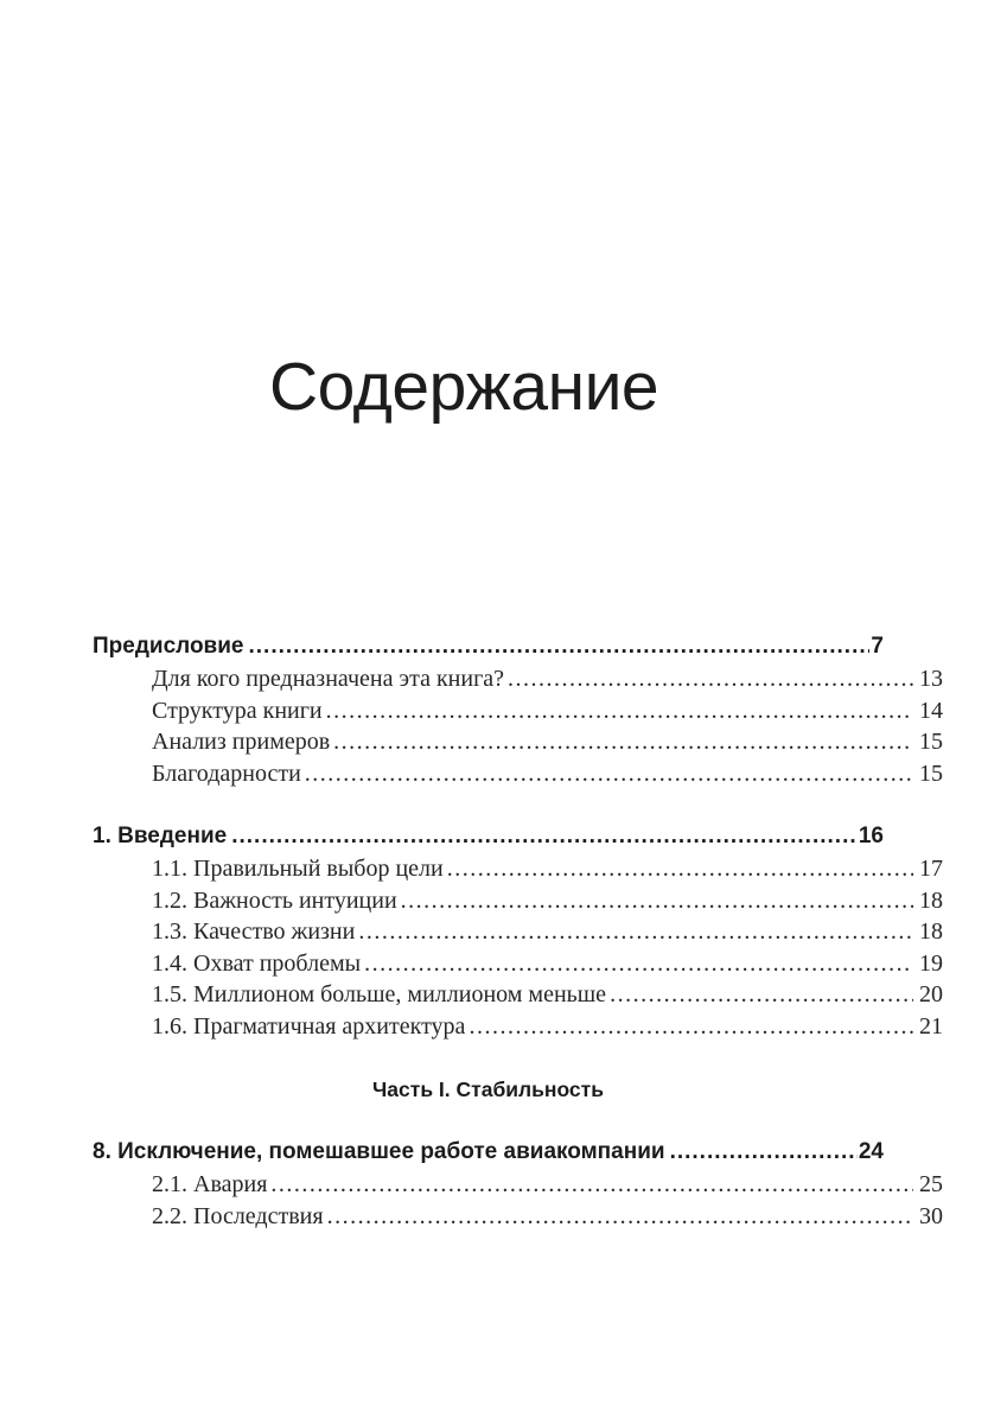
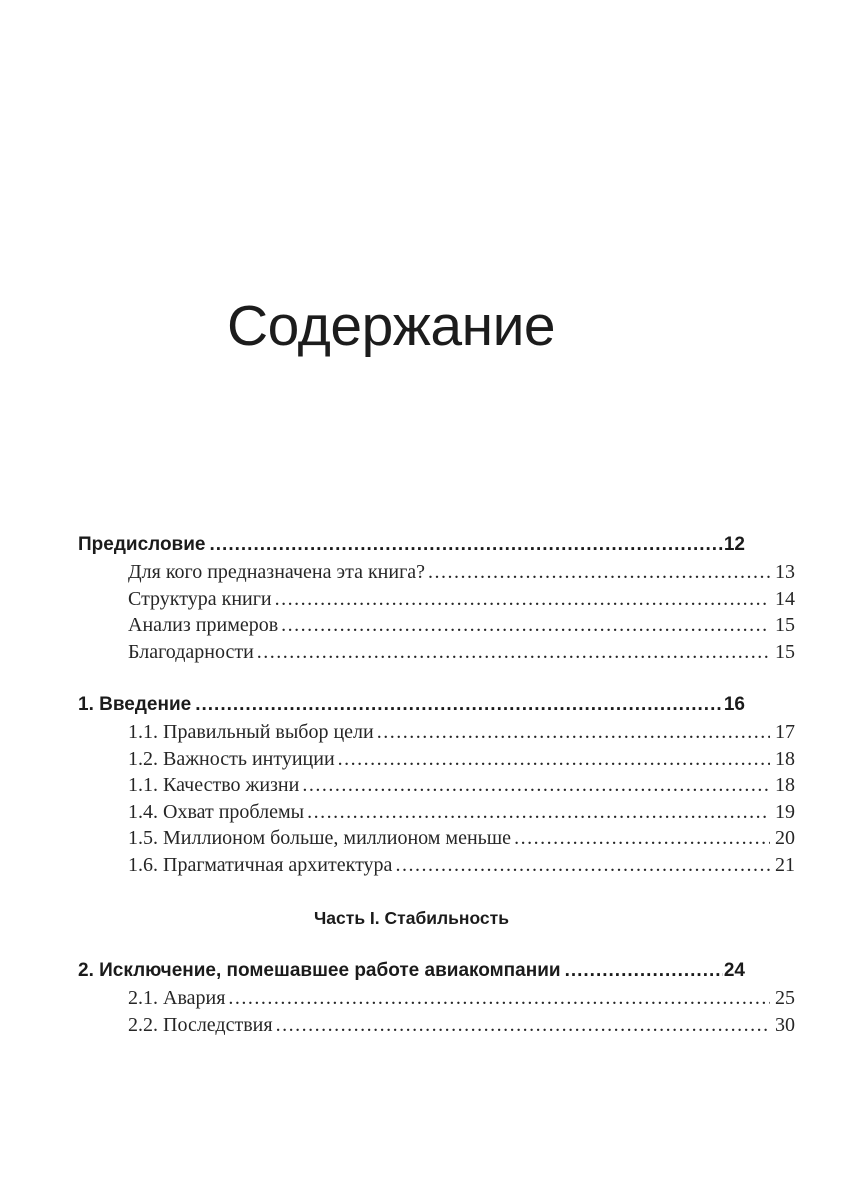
  Содержание
  Предисловие
- 7
+ 12
  Для кого предназначена эта книга?
  13
  Структура книги
  14
  Анализ примеров
  15
  Благодарности
  15
  1. Введение
  16
  1.1. Правильный выбор цели
  17
  1.2. Важность интуиции
  18
- 1.3. Качество жизни
+ 1.1. Качество жизни
  18
  1.4. Охват проблемы
  19
  1.5. Миллионом больше, миллионом меньше
  20
  1.6. Прагматичная архитектура
  21
  Часть I. Стабильность
- 8. Исключение, помешавшее работе авиакомпании
+ 2. Исключение, помешавшее работе авиакомпании
  24
  2.1. Авария
  25
  2.2. Последствия
  30
